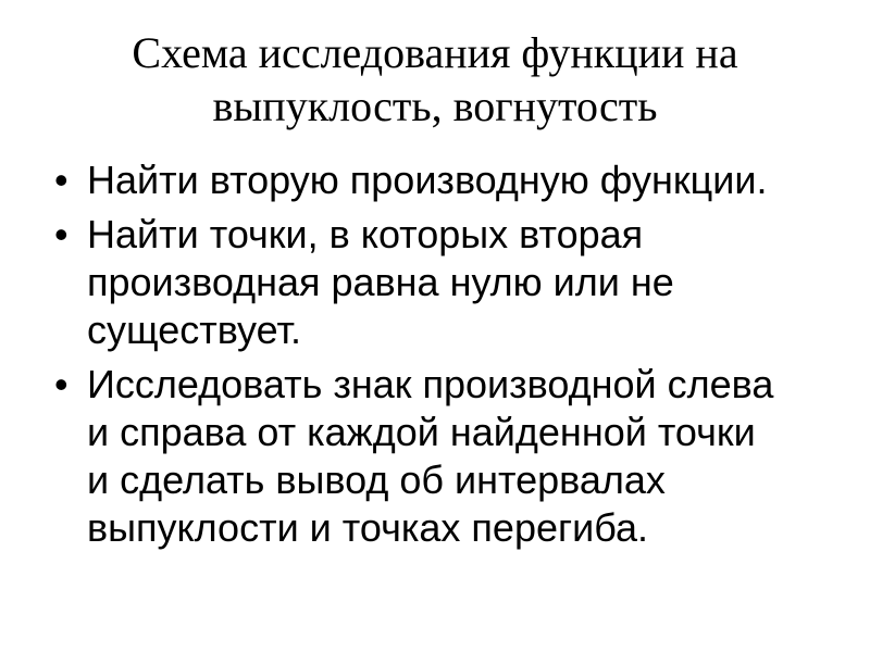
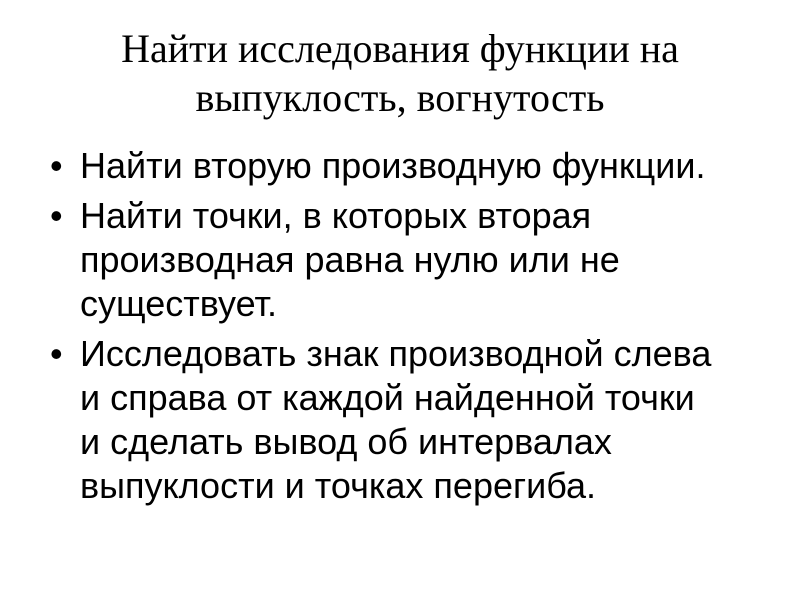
- Схема исследования функции на выпуклость, вогнутость
+ Найти исследования функции на выпуклость, вогнутость
  •
  Найти вторую производную функции.
  •
  Найти точки, в которых вторая производная равна нулю или не существует.
  •
  Исследовать знак производной слева и справа от каждой найденной точки и сделать вывод об интервалах выпуклости и точках перегиба.
